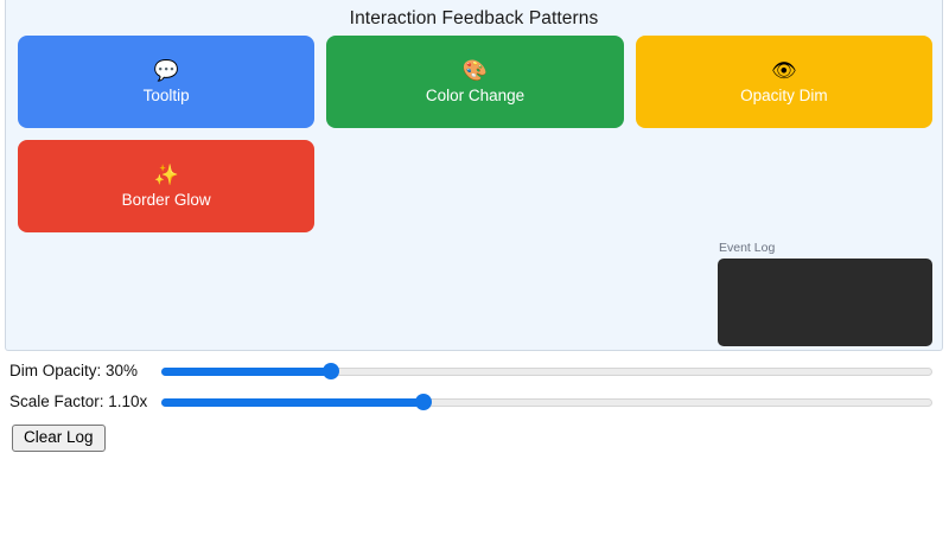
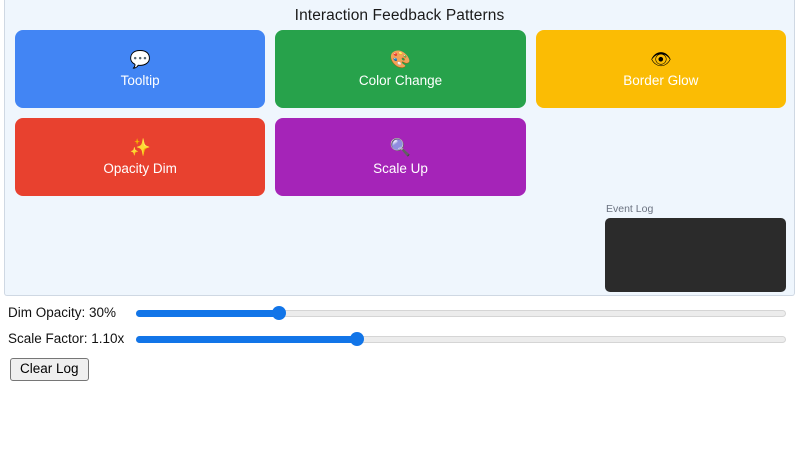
  Interaction Feedback Patterns
  💬
  Tooltip
  🎨
  Color Change
  👁
- Opacity Dim
+ Border Glow
  ✨
- Border Glow
+ Opacity Dim
+ 🔍
+ Scale Up
  Event Log
  Dim Opacity: 30%
  Scale Factor: 1.10x
  Clear Log
